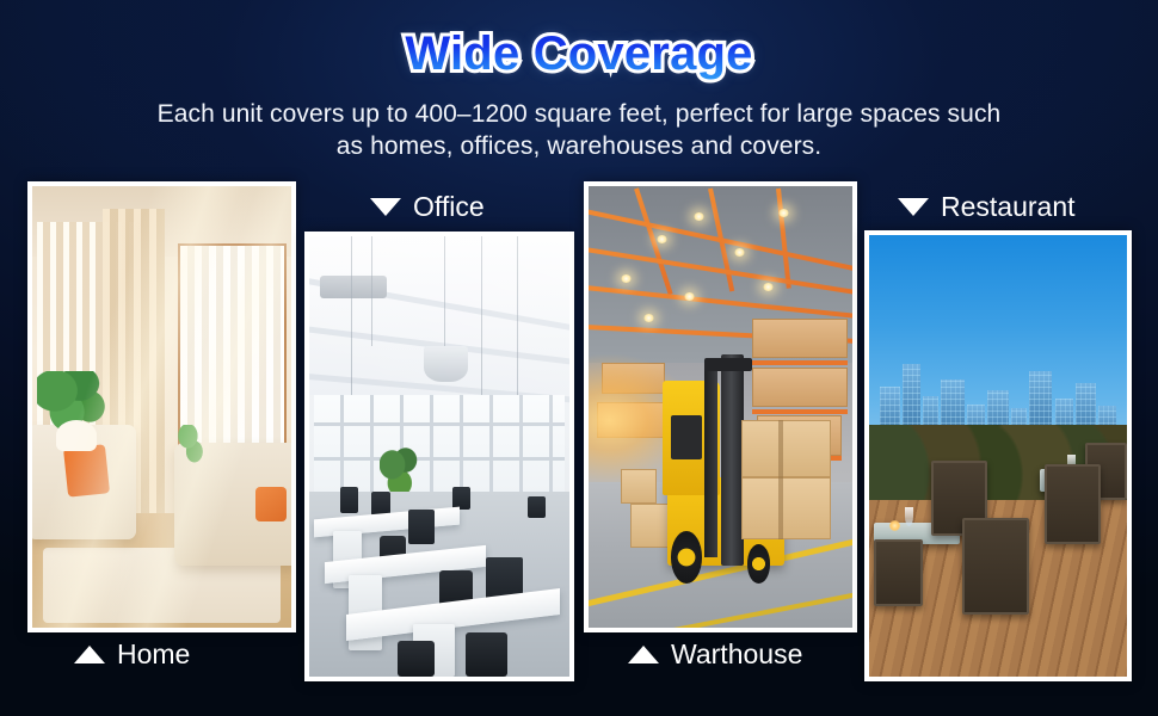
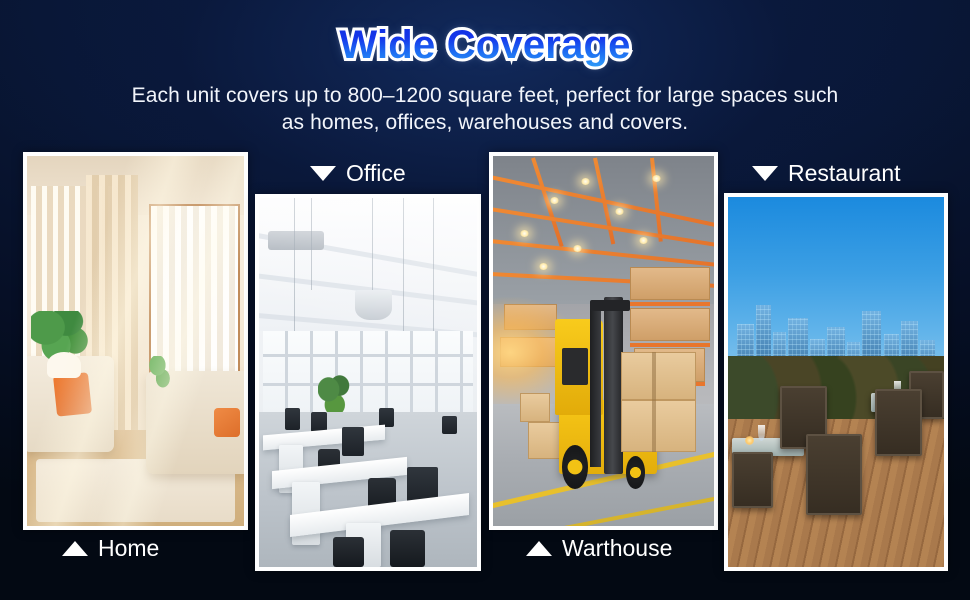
  Wide Coverage
- Each unit covers up to 400–1200 square feet, perfect for large spaces such
+ Each unit covers up to 800–1200 square feet, perfect for large spaces such
  as homes, offices, warehouses and covers.
  Home
  Office
  Warthouse
  Restaurant
